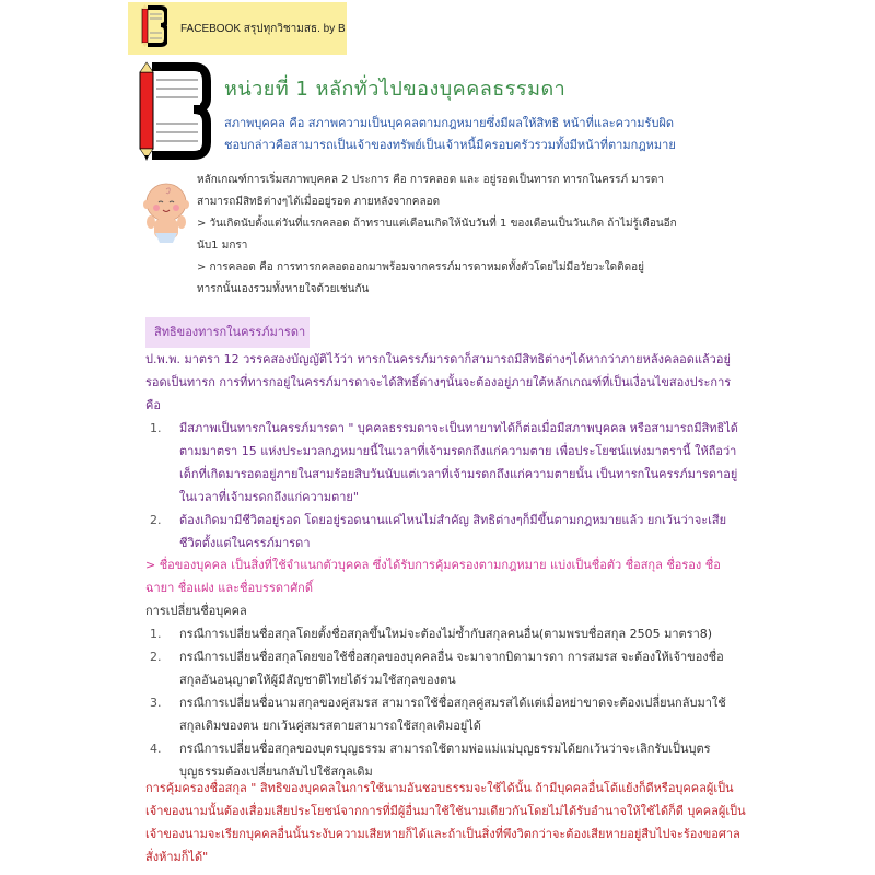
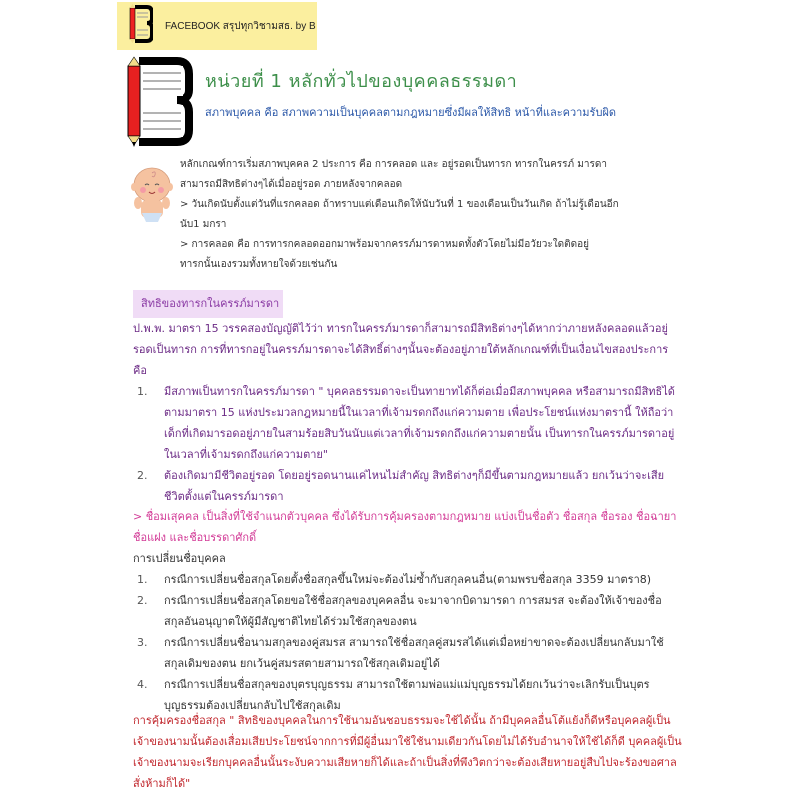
  FACEBOOK สรุปทุกวิชามสธ. by B
  หน่วยที่ 1 หลักทั่วไปของบุคคลธรรมดา
  สภาพบุคคล คือ สภาพความเป็นบุคคลตามกฎหมายซึ่งมีผลให้สิทธิ หน้าที่และความรับผิด
- ชอบกล่าวคือสามารถเป็นเจ้าของทรัพย์เป็นเจ้าหนี้มีครอบครัวรวมทั้งมีหน้าที่ตามกฎหมาย
  หลักเกณฑ์การเริ่มสภาพบุคคล 2 ประการ คือ การคลอด และ อยู่รอดเป็นทารก ทารกในครรภ์ มารดา
  สามารถมีสิทธิต่างๆได้เมื่ออยู่รอด ภายหลังจากคลอด
  > วันเกิดนับตั้งแต่วันที่แรกคลอด ถ้าทราบแต่เดือนเกิดให้นับวันที่ 1 ของเดือนเป็นวันเกิด ถ้าไม่รู้เดือนอีก
  นับ1 มกรา
  > การคลอด คือ การทารกคลอดออกมาพร้อมจากครรภ์มารดาหมดทั้งตัวโดยไม่มีอวัยวะใดติดอยู่
  ทารกนั้นเองรวมทั้งหายใจด้วยเช่นกัน
  สิทธิของทารกในครรภ์มารดา
- ป.พ.พ. มาตรา 12 วรรคสองบัญญัติไว้ว่า ทารกในครรภ์มารดาก็สามารถมีสิทธิต่างๆได้หากว่าภายหลังคลอดแล้วอยู่รอดเป็นทารก การที่ทารกอยู่ในครรภ์มารดาจะได้สิทธิ์ต่างๆนั้นจะต้องอยู่ภายใต้หลักเกณฑ์ที่เป็นเงื่อนไขสองประการคือ
+ ป.พ.พ. มาตรา 15 วรรคสองบัญญัติไว้ว่า ทารกในครรภ์มารดาก็สามารถมีสิทธิต่างๆได้หากว่าภายหลังคลอดแล้วอยู่รอดเป็นทารก การที่ทารกอยู่ในครรภ์มารดาจะได้สิทธิ์ต่างๆนั้นจะต้องอยู่ภายใต้หลักเกณฑ์ที่เป็นเงื่อนไขสองประการคือ
  1.
  มีสภาพเป็นทารกในครรภ์มารดา " บุคคลธรรมดาจะเป็นทายาทได้ก็ต่อเมื่อมีสภาพบุคคล หรือสามารถมีสิทธิได้ตามมาตรา 15 แห่งประมวลกฎหมายนี้ในเวลาที่เจ้ามรดกถึงแก่ความตาย เพื่อประโยชน์แห่งมาตรานี้ ให้ถือว่าเด็กที่เกิดมารอดอยู่ภายในสามร้อยสิบวันนับแต่เวลาที่เจ้ามรดกถึงแก่ความตายนั้น เป็นทารกในครรภ์มารดาอยู่ในเวลาที่เจ้ามรดกถึงแก่ความตาย"
  2.
  ต้องเกิดมามีชีวิตอยู่รอด โดยอยู่รอดนานแค่ไหนไม่สำคัญ สิทธิต่างๆก็มีขึ้นตามกฎหมายแล้ว ยกเว้นว่าจะเสียชีวิตตั้งแต่ในครรภ์มารดา
- > ชื่อของบุคคล เป็นสิ่งที่ใช้จำแนกตัวบุคคล ซึ่งได้รับการคุ้มครองตามกฎหมาย แบ่งเป็นชื่อตัว ชื่อสกุล ชื่อรอง ชื่อฉายา ชื่อแฝง และชื่อบรรดาศักดิ์
+ > ชื่อมเสุคคล เป็นสิ่งที่ใช้จำแนกตัวบุคคล ซึ่งได้รับการคุ้มครองตามกฎหมาย แบ่งเป็นชื่อตัว ชื่อสกุล ชื่อรอง ชื่อฉายา ชื่อแฝง และชื่อบรรดาศักดิ์
  การเปลี่ยนชื่อบุคคล
  1.
- กรณีการเปลี่ยนชื่อสกุลโดยตั้งชื่อสกุลขึ้นใหม่จะต้องไม่ซ้ำกับสกุลคนอื่น(ตามพรบชื่อสกุล 2505 มาตรา8)
+ กรณีการเปลี่ยนชื่อสกุลโดยตั้งชื่อสกุลขึ้นใหม่จะต้องไม่ซ้ำกับสกุลคนอื่น(ตามพรบชื่อสกุล 3359 มาตรา8)
  2.
  กรณีการเปลี่ยนชื่อสกุลโดยขอใช้ชื่อสกุลของบุคคลอื่น จะมาจากบิดามารดา การสมรส จะต้องให้เจ้าของชื่อสกุลอันอนุญาตให้ผู้มีสัญชาติไทยได้ร่วมใช้สกุลของตน
  3.
  กรณีการเปลี่ยนชื่อนามสกุลของคู่สมรส สามารถใช้ชื่อสกุลคู่สมรสได้แต่เมื่อหย่าขาดจะต้องเปลี่ยนกลับมาใช้สกุลเดิมของตน ยกเว้นคู่สมรสตายสามารถใช้สกุลเดิมอยู่ได้
  4.
  กรณีการเปลี่ยนชื่อสกุลของบุตรบุญธรรม สามารถใช้ตามพ่อแม่แม่บุญธรรมได้ยกเว้นว่าจะเลิกรับเป็นบุตรบุญธรรมต้องเปลี่ยนกลับไปใช้สกุลเดิม
  การคุ้มครองชื่อสกุล " สิทธิของบุคคลในการใช้นามอันชอบธรรมจะใช้ได้นั้น ถ้ามีบุคคลอื่นโต้แย้งก็ดีหรือบุคคลผู้เป็นเจ้าของนามนั้นต้องเสื่อมเสียประโยชน์จากการที่มีผู้อื่นมาใช้ใช้นามเดียวกันโดยไม่ได้รับอำนาจให้ใช้ได้ก็ดี บุคคลผู้เป็นเจ้าของนามจะเรียกบุคคลอื่นนั้นระงับความเสียหายก็ได้และถ้าเป็นสิ่งที่พึงวิตกว่าจะต้องเสียหายอยู่สืบไปจะร้องขอศาลสั่งห้ามก็ได้"
